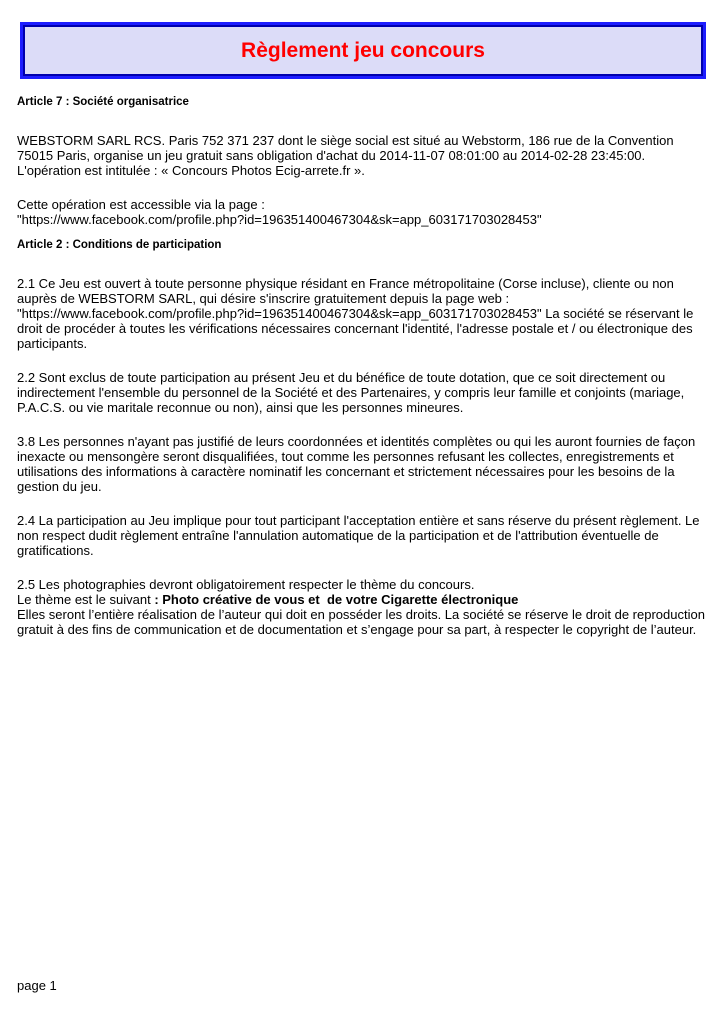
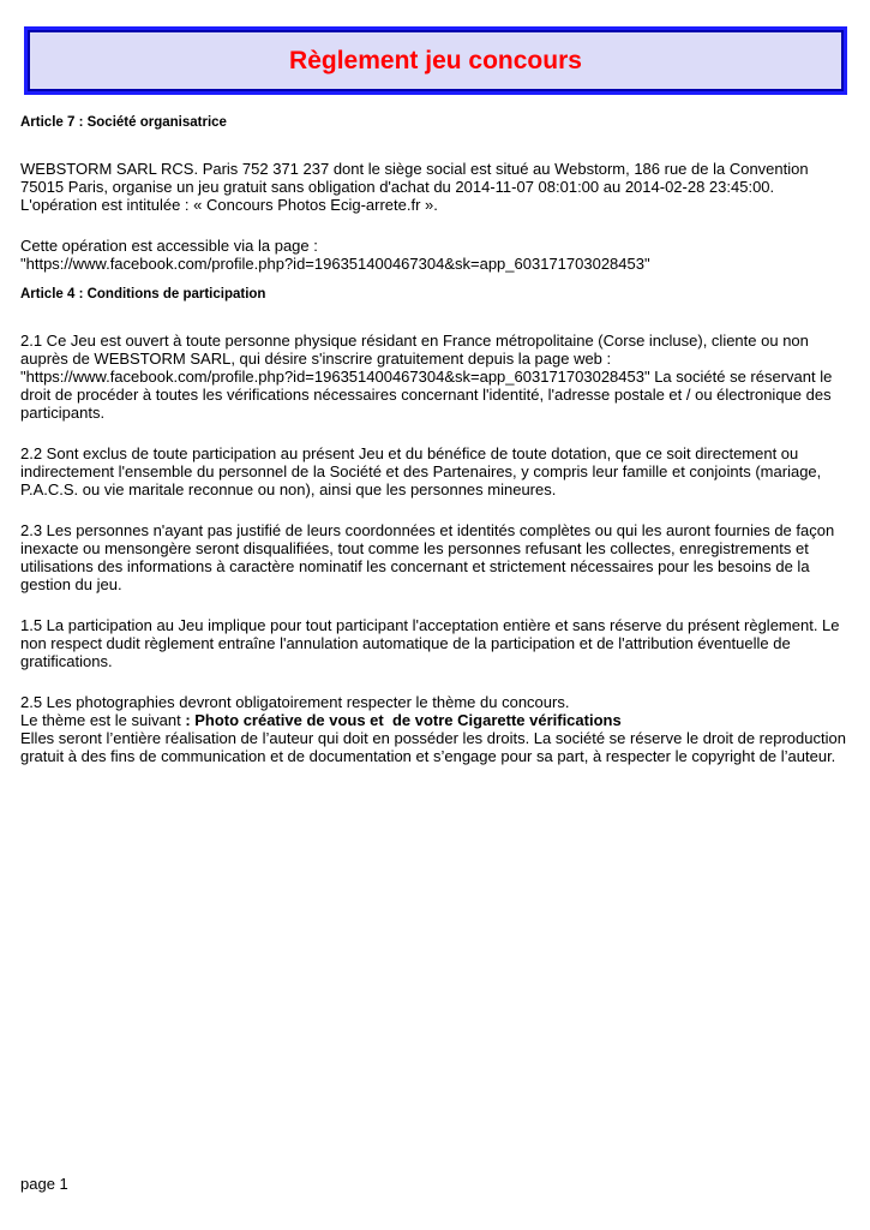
  Règlement jeu concours
  Article 7 : Société organisatrice
  WEBSTORM SARL RCS. Paris 752 371 237 dont le siège social est situé au Webstorm, 186 rue de la Convention 75015 Paris, organise un jeu gratuit sans obligation d'achat du 2014-11-07 08:01:00 au 2014-02-28 23:45:00. L'opération est intitulée : « Concours Photos Ecig-arrete.fr ».
  Cette opération est accessible via la page :
  "https://www.facebook.com/profile.php?id=196351400467304&sk=app_603171703028453"
- Article 2 : Conditions de participation
+ Article 4 : Conditions de participation
  2.1 Ce Jeu est ouvert à toute personne physique résidant en France métropolitaine (Corse incluse), cliente ou non auprès de WEBSTORM SARL, qui désire s'inscrire gratuitement depuis la page web :
  "https://www.facebook.com/profile.php?id=196351400467304&sk=app_603171703028453" La société se réservant le droit de procéder à toutes les vérifications nécessaires concernant l'identité, l'adresse postale et / ou électronique des participants.
  2.2 Sont exclus de toute participation au présent Jeu et du bénéfice de toute dotation, que ce soit directement ou indirectement l'ensemble du personnel de la Société et des Partenaires, y compris leur famille et conjoints (mariage, P.A.C.S. ou vie maritale reconnue ou non), ainsi que les personnes mineures.
- 3.8 Les personnes n'ayant pas justifié de leurs coordonnées et identités complètes ou qui les auront fournies de façon inexacte ou mensongère seront disqualifiées, tout comme les personnes refusant les collectes, enregistrements et utilisations des informations à caractère nominatif les concernant et strictement nécessaires pour les besoins de la gestion du jeu.
+ 2.3 Les personnes n'ayant pas justifié de leurs coordonnées et identités complètes ou qui les auront fournies de façon inexacte ou mensongère seront disqualifiées, tout comme les personnes refusant les collectes, enregistrements et utilisations des informations à caractère nominatif les concernant et strictement nécessaires pour les besoins de la gestion du jeu.
- 2.4 La participation au Jeu implique pour tout participant l'acceptation entière et sans réserve du présent règlement. Le non respect dudit règlement entraîne l'annulation automatique de la participation et de l'attribution éventuelle de gratifications.
+ 1.5 La participation au Jeu implique pour tout participant l'acceptation entière et sans réserve du présent règlement. Le non respect dudit règlement entraîne l'annulation automatique de la participation et de l'attribution éventuelle de gratifications.
  2.5 Les photographies devront obligatoirement respecter le thème du concours.
- Le thème est le suivant : Photo créative de vous et de votre Cigarette électronique
+ Le thème est le suivant : Photo créative de vous et de votre Cigarette vérifications
  Elles seront l’entière réalisation de l’auteur qui doit en posséder les droits. La société se réserve le droit de reproduction gratuit à des fins de communication et de documentation et s’engage pour sa part, à respecter le copyright de l’auteur.
  page 1
